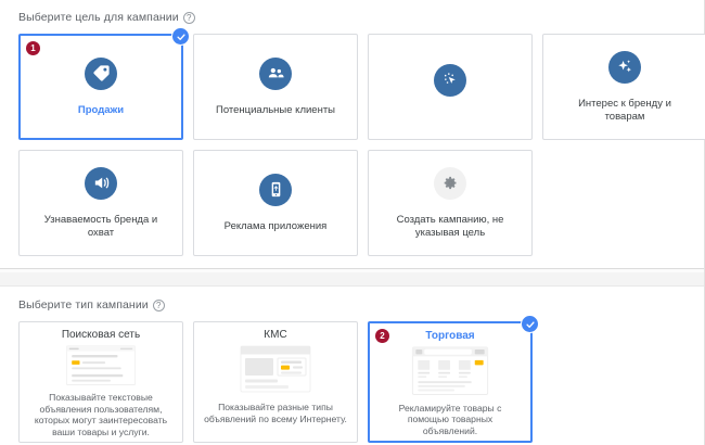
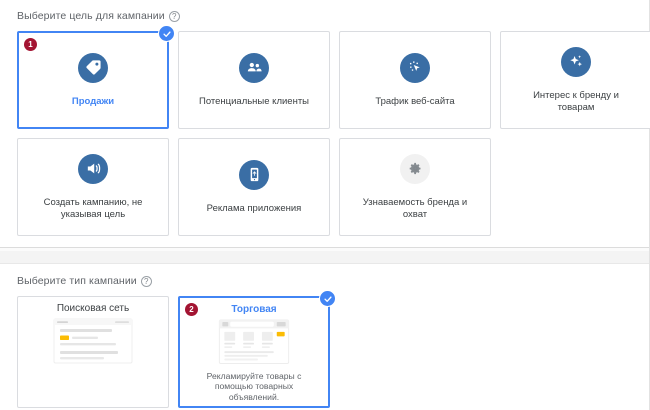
  Выберите цель для кампании
  ?
  1
  Продажи
  Потенциальные клиенты
+ Трафик веб-сайта
  Интерес к бренду и товарам
- Узнаваемость бренда и охват
+ Создать кампанию, не указывая цель
  Реклама приложения
- Создать кампанию, не указывая цель
+ Узнаваемость бренда и охват
  Выберите тип кампании
  ?
  Поисковая сеть
- Показывайте текстовые объявления пользователям, которых могут заинтересовать ваши товары и услуги.
- КМС
- Показывайте разные типы объявлений по всему Интернету.
  2
  Торговая
  Рекламируйте товары с помощью товарных объявлений.
